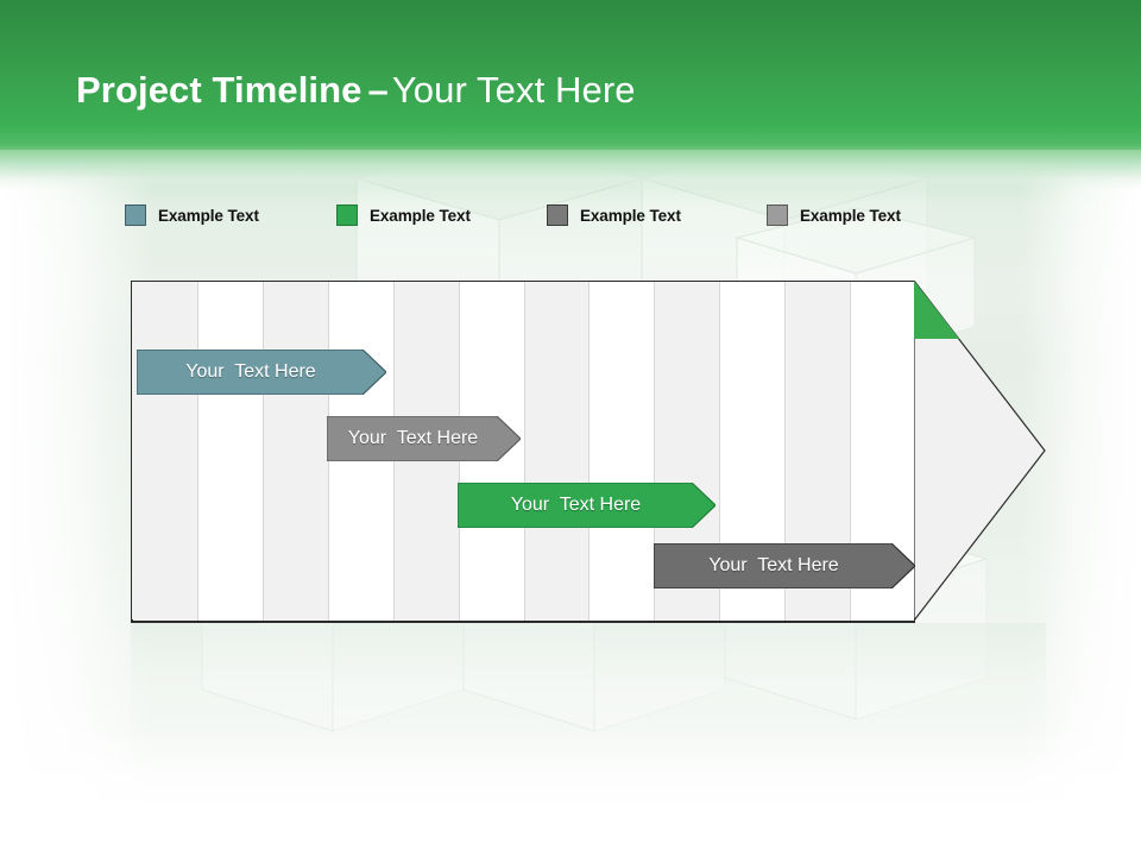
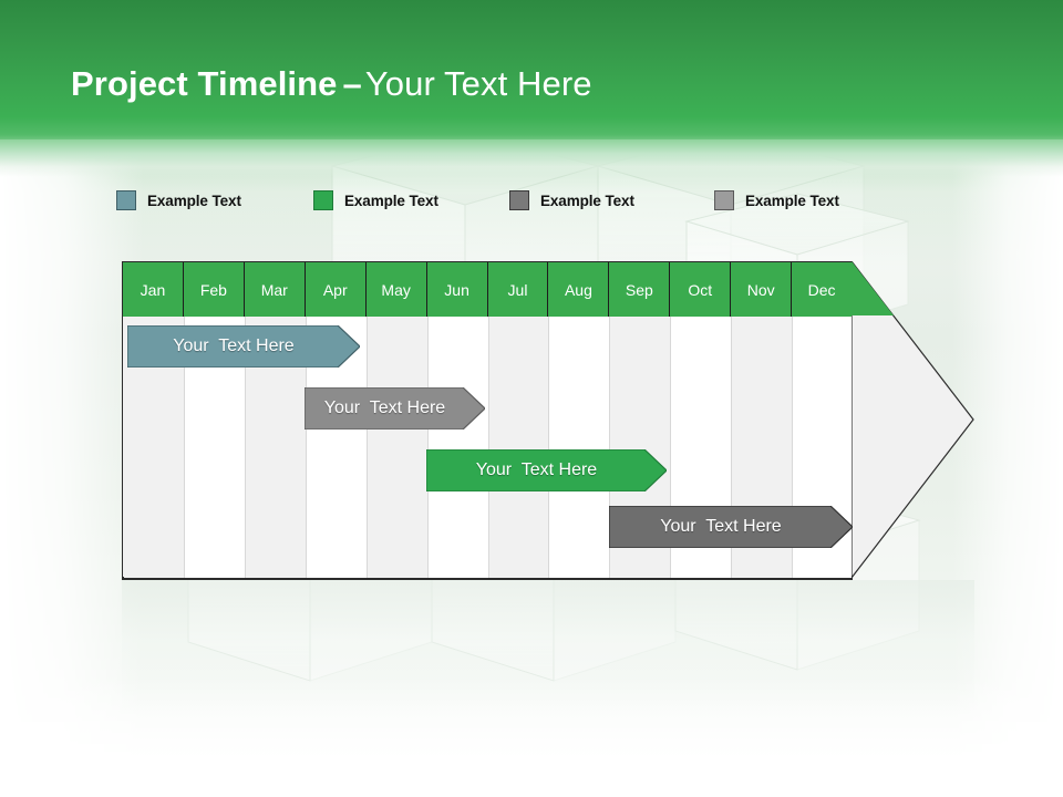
  Project Timeline –Your Text Here
  Example Text
  Example Text
  Example Text
  Example Text
+ Jan
+ Feb
+ Mar
+ Apr
+ May
+ Jun
+ Jul
+ Aug
+ Sep
+ Oct
+ Nov
+ Dec
  Your Text Here
  Your Text Here
  Your Text Here
  Your Text Here
